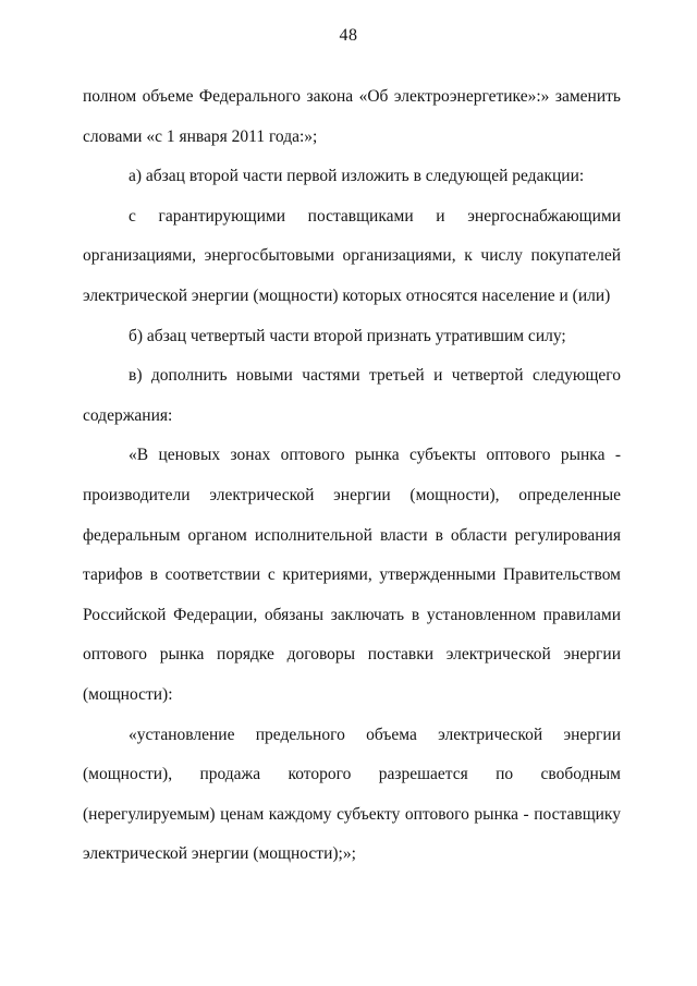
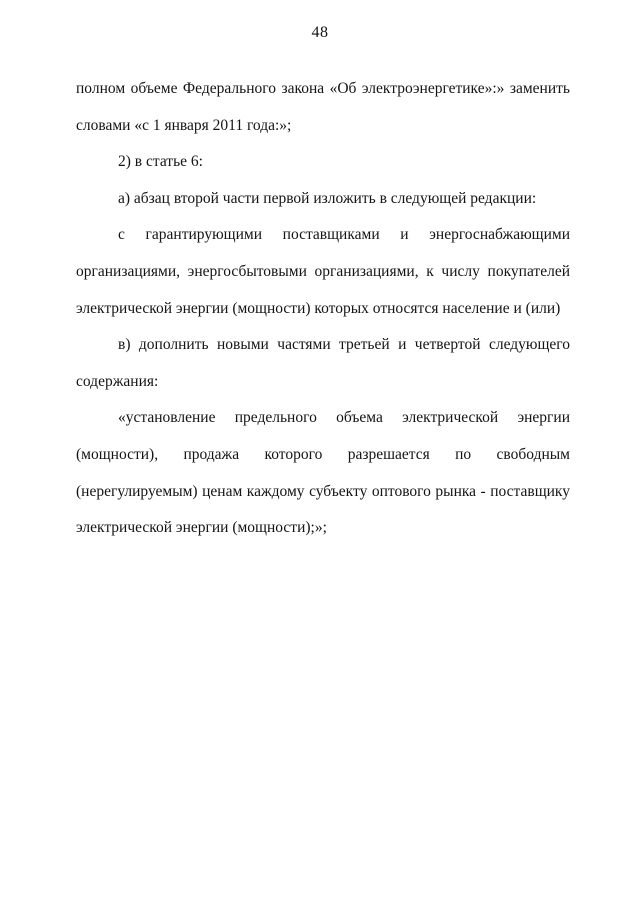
  48
  полном объеме Федерального закона «Об электроэнергетике»:» заменить словами «с 1 января 2011 года:»;
+ 2) в статье 6:
  а) абзац второй части первой изложить в следующей редакции:
  с гарантирующими поставщиками и энергоснабжающими организациями, энергосбытовыми организациями, к числу покупателей электрической энергии (мощности) которых относятся население и (или)
- б) абзац четвертый части второй признать утратившим силу;
  в) дополнить новыми частями третьей и четвертой следующего содержания:
- «В ценовых зонах оптового рынка субъекты оптового рынка - производители электрической энергии (мощности), определенные федеральным органом исполнительной власти в области регулирования тарифов в соответствии с критериями, утвержденными Правительством Российской Федерации, обязаны заключать в установленном правилами оптового рынка порядке договоры поставки электрической энергии (мощности):
  «установление предельного объема электрической энергии (мощности), продажа которого разрешается по свободным (нерегулируемым) ценам каждому субъекту оптового рынка - поставщику электрической энергии (мощности);»;
